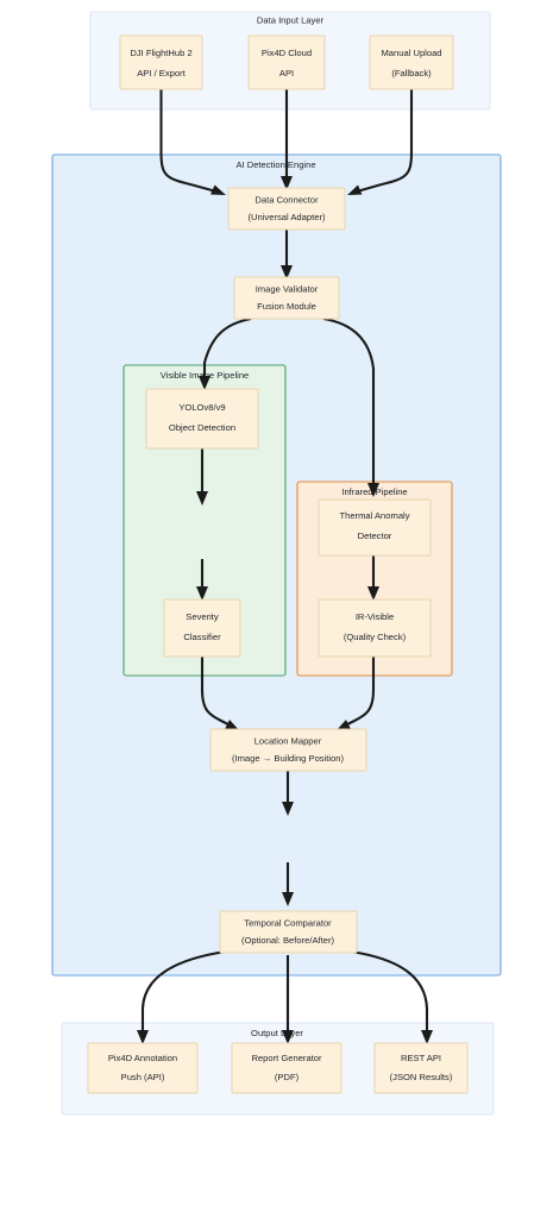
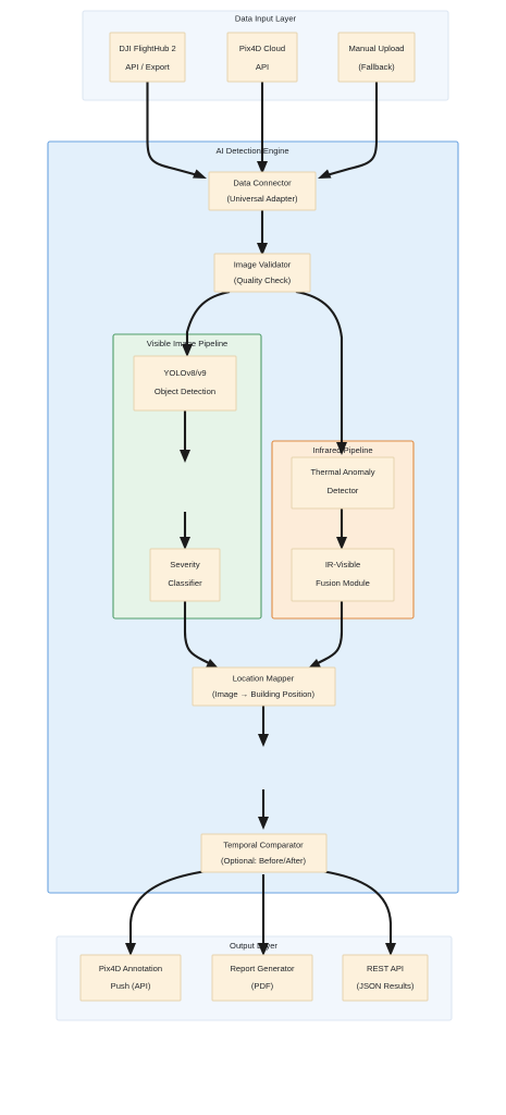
  Data Input Layer
  AI Detection Engine
  Visible Image Pipeline
  Infrared Pipeline
  Outputyer
  DJI FlightHub 2
  API / Export
  Pix4D Cloud
  API
  Manual Upload
  (Fallback)
  Data Connector
  (Universal Adapter)
  Image Validator
- Fusion Module
+ (Quality Check)
  YOLOv8/v9
  Object Detection
  Severity
  Classifier
  Thermal Anomaly
  Detector
  IR-Visible
- (Quality Check)
+ Fusion Module
  Location Mapper
  (Image → Building Position)
  Temporal Comparator
  (Optional: Before/After)
  Pix4D Annotation
  Push (API)
  Report Generator
  (PDF)
  REST API
  (JSON Results)
